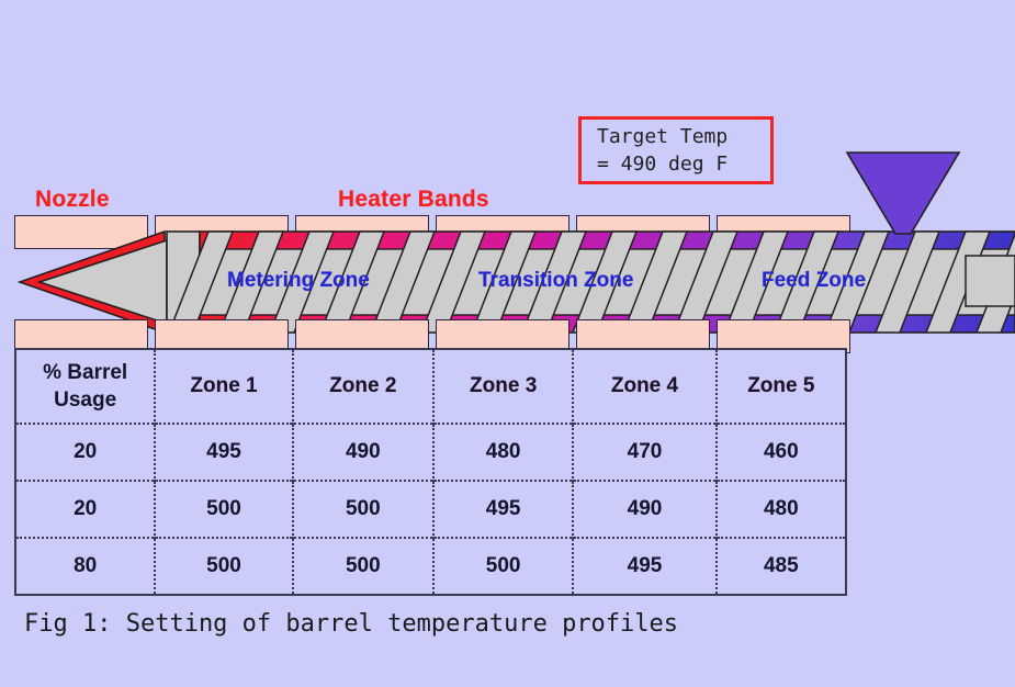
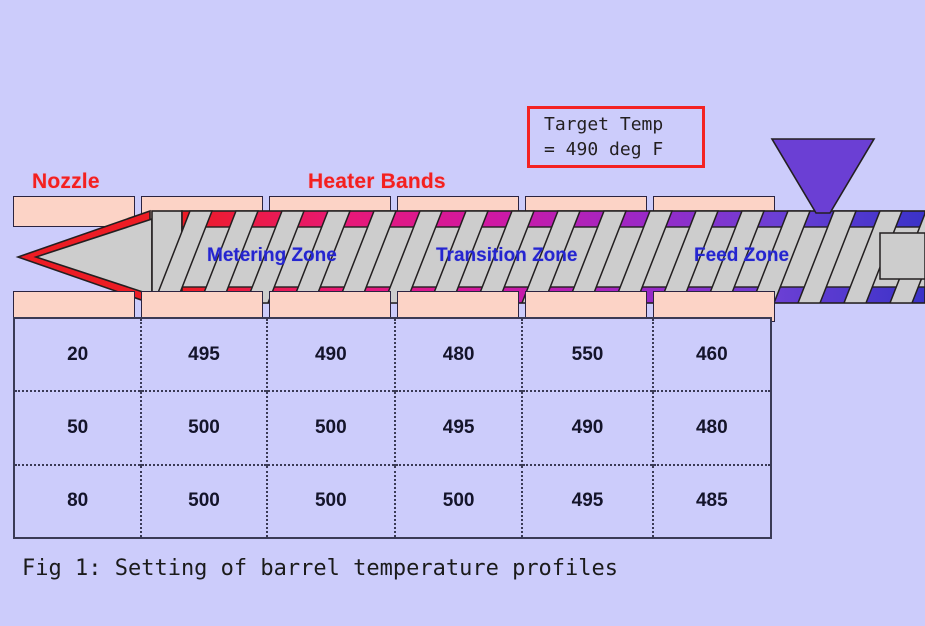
  Nozzle
  Heater Bands
  Target Temp
  = 490 deg F
  Metering Zone
  Transition Zone
  Feed Zone
- % Barrel Usage	Zone 1	Zone 2	Zone 3	Zone 4	Zone 5
- 20	495	490	480	470	460
+ 20	495	490	480	550	460
- 20	500	500	495	490	480
+ 50	500	500	495	490	480
  80	500	500	500	495	485
  Fig 1: Setting of barrel temperature profiles
